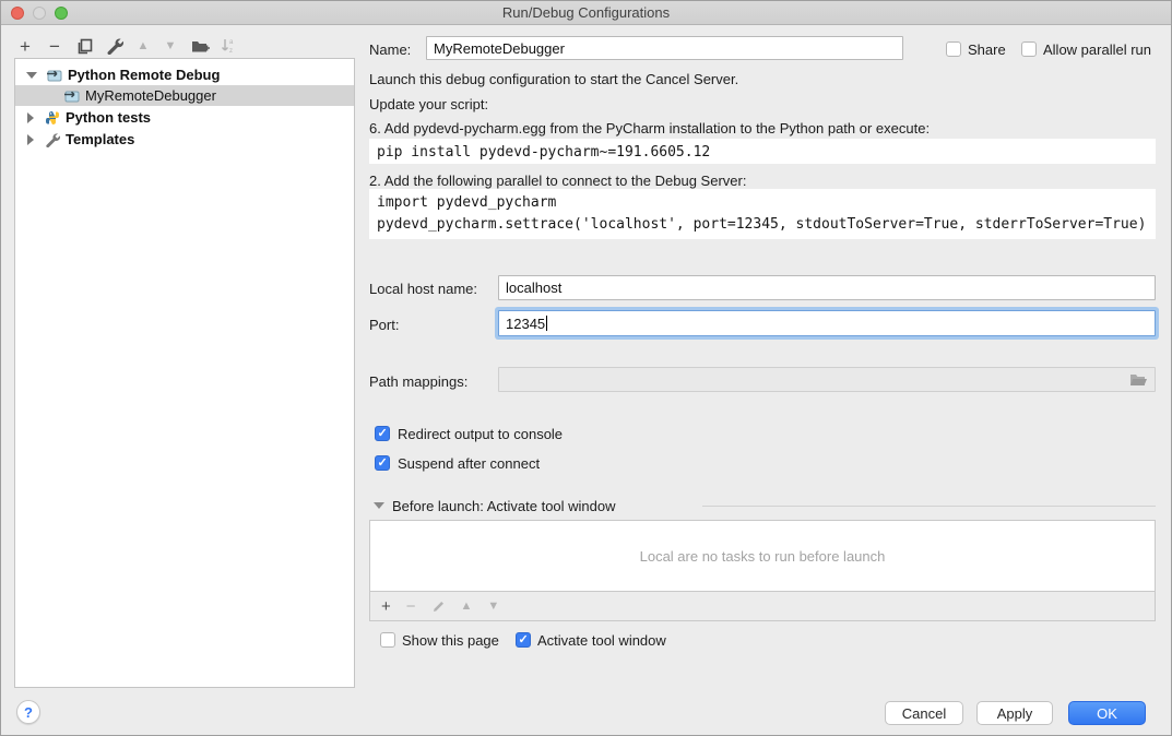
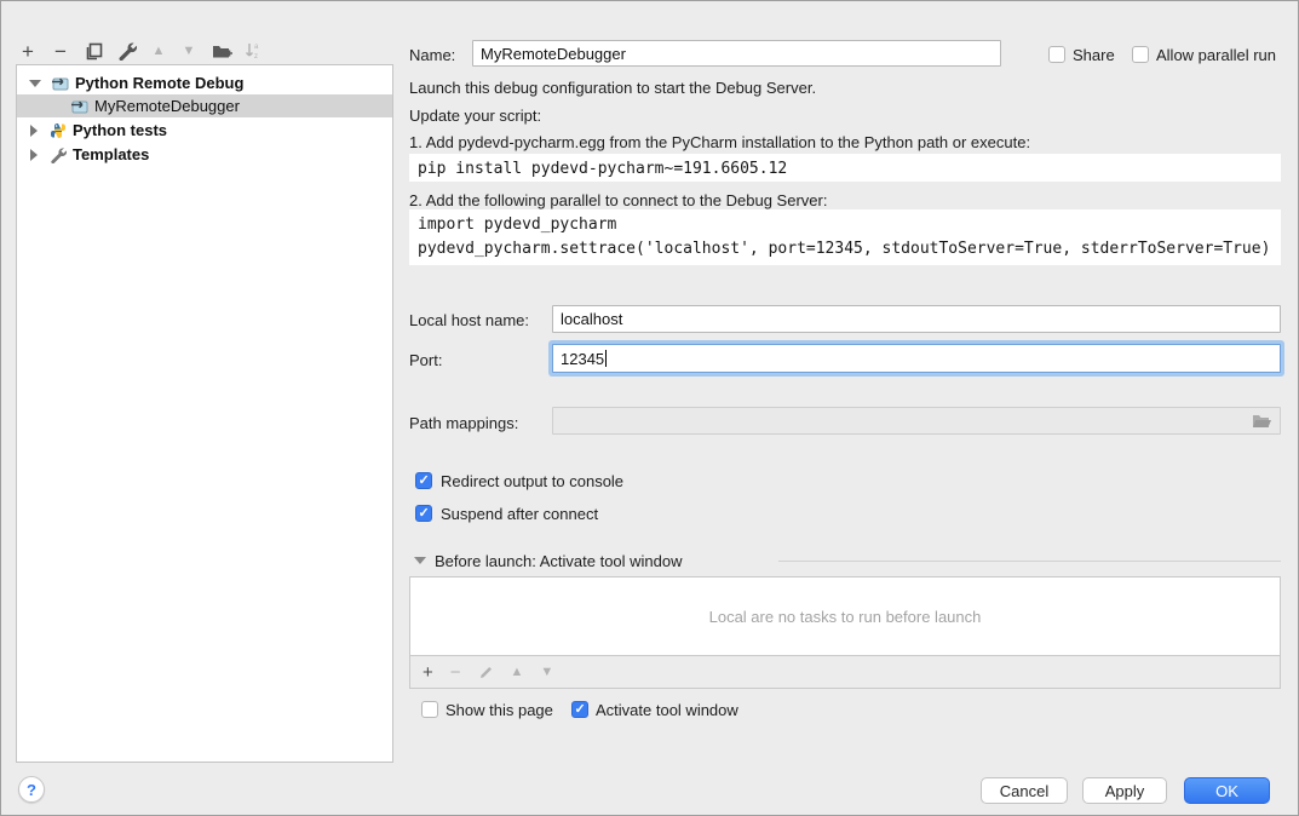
- Run/Debug Configurations
  +
  −
  ▲
  ▼
  Python Remote Debug
  MyRemoteDebugger
  Python tests
  Templates
  Name:
  MyRemoteDebugger
  Share
  Allow parallel run
- Launch this debug configuration to start the Cancel Server.
+ Launch this debug configuration to start the Debug Server.
  Update your script:
- 6. Add pydevd-pycharm.egg from the PyCharm installation to the Python path or execute:
+ 1. Add pydevd-pycharm.egg from the PyCharm installation to the Python path or execute:
  pip install pydevd-pycharm~=191.6605.12
  2. Add the following parallel to connect to the Debug Server:
  import pydevd_pycharm
  pydevd_pycharm.settrace('localhost', port=12345, stdoutToServer=True, stderrToServer=True)
  Local host name:
  localhost
  Port:
  12345
  Path mappings:
  Redirect output to console
  Suspend after connect
  Before launch: Activate tool window
  Local are no tasks to run before launch
  +
  −
  ▲
  ▼
  Show this page
  Activate tool window
  ?
  Cancel
  Apply
  OK
